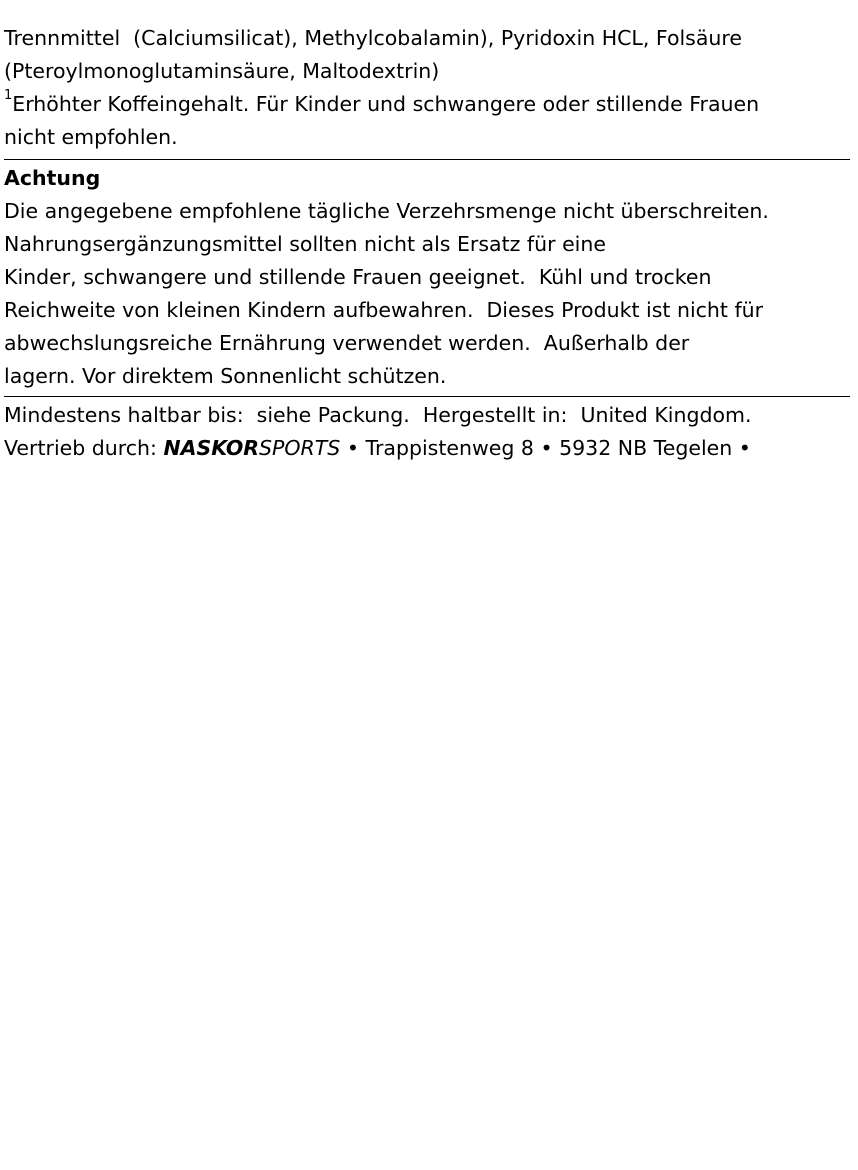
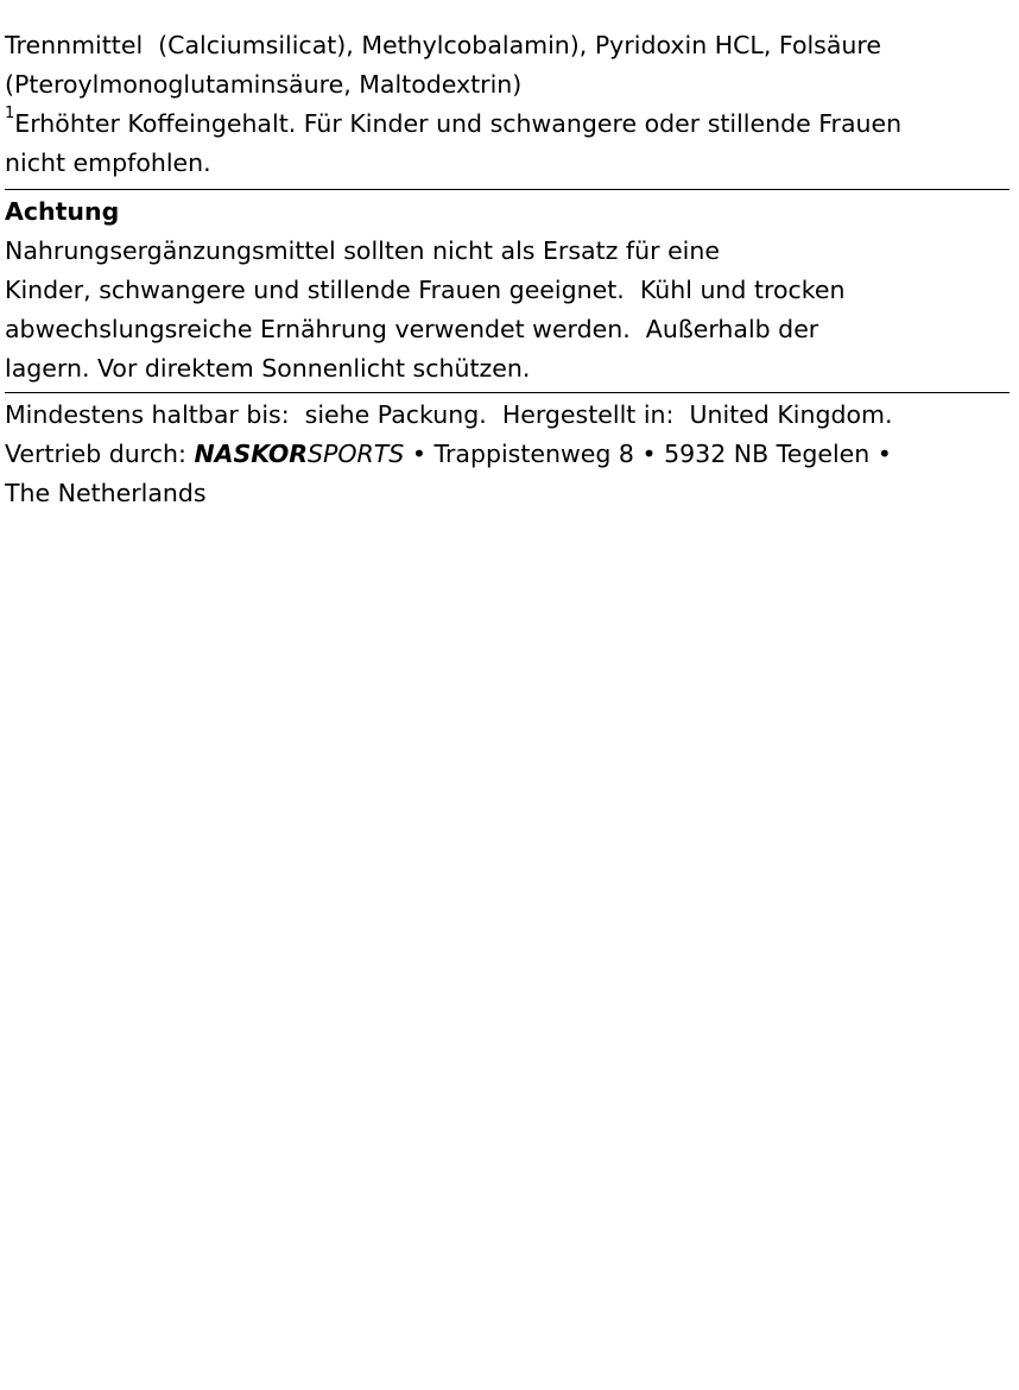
  Trennmittel (Calciumsilicat), Methylcobalamin), Pyridoxin HCL, Folsäure
  (Pteroylmonoglutaminsäure, Maltodextrin)
  1Erhöhter Koffeingehalt. Für Kinder und schwangere oder stillende Frauen
  nicht empfohlen.
  Achtung
- Die angegebene empfohlene tägliche Verzehrsmenge nicht überschreiten.
  Nahrungsergänzungsmittel sollten nicht als Ersatz für eine
  Kinder, schwangere und stillende Frauen geeignet. Kühl und trocken
- Reichweite von kleinen Kindern aufbewahren. Dieses Produkt ist nicht für
  abwechslungsreiche Ernährung verwendet werden. Außerhalb der
  lagern. Vor direktem Sonnenlicht schützen.
  Mindestens haltbar bis: siehe Packung. Hergestellt in: United Kingdom.
  Vertrieb durch: NASKORSPORTS • Trappistenweg 8 • 5932 NB Tegelen •
+ The Netherlands
